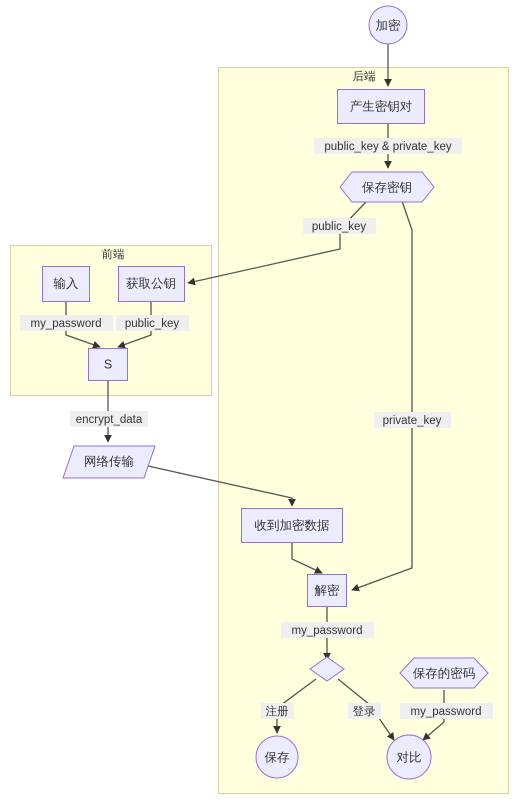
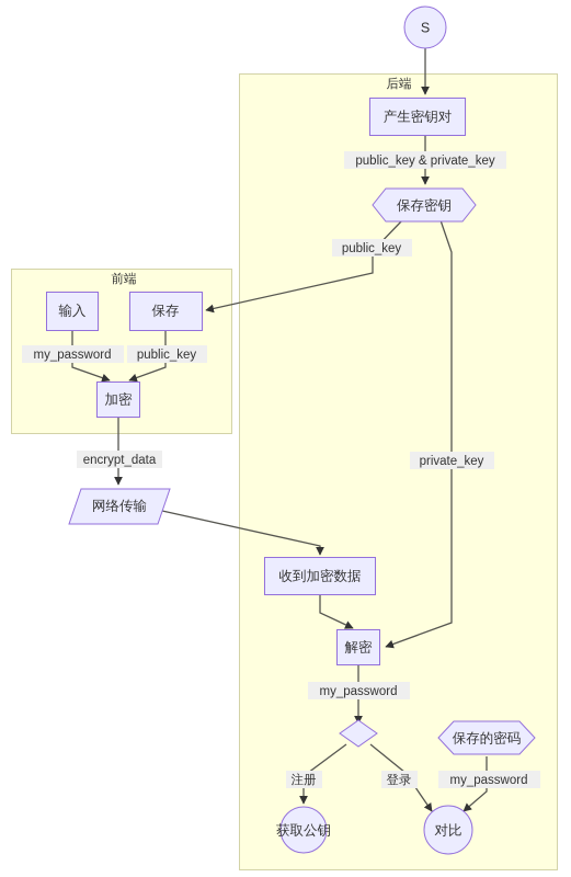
  后端
  前端
- 加密
+ S
  产生密钥对
  保存密钥
  输入
- 获取公钥
+ 保存
- S
+ 加密
  网络传输
  收到加密数据
  解密
  保存的密码
- 保存
+ 获取公钥
  对比
  public_key & private_key
  public_key
  private_key
  my_password
  public_key
  encrypt_data
  my_password
  注册
  登录
  my_password
